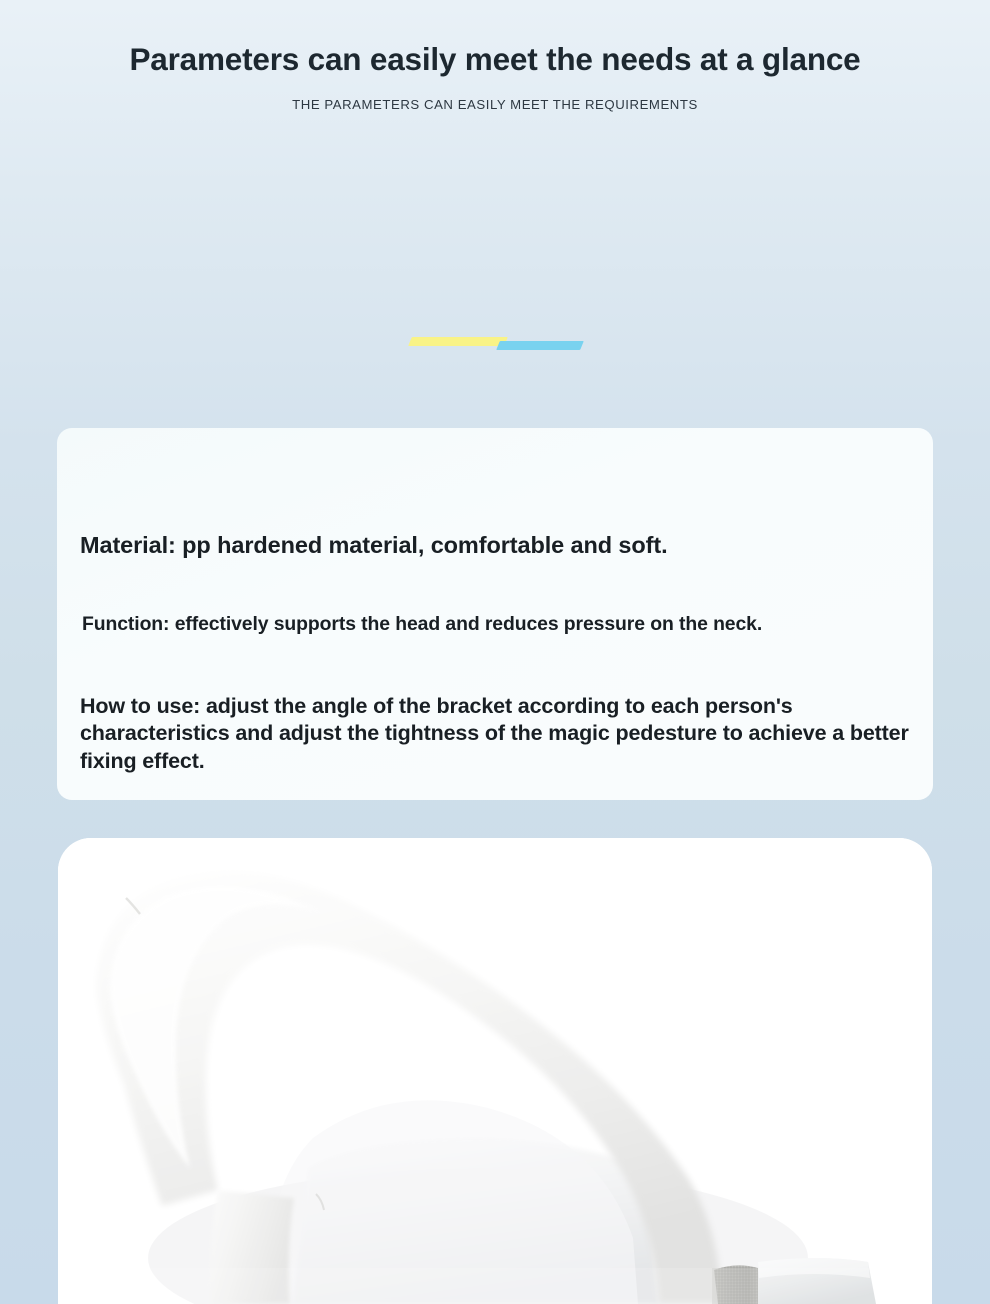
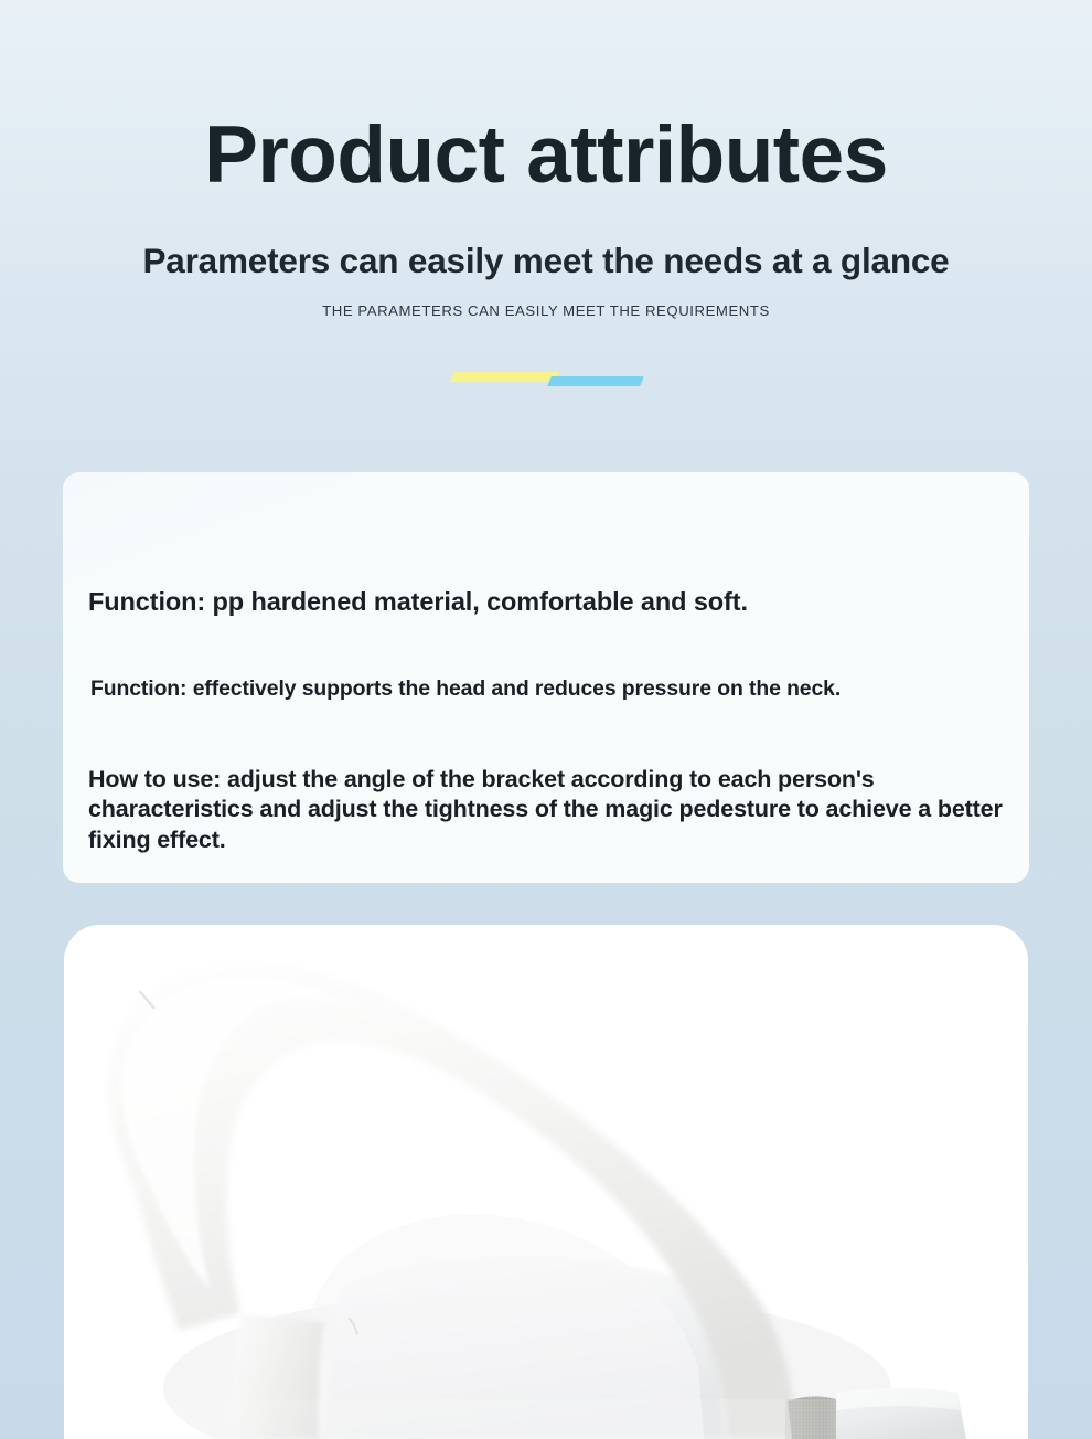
+ Product attributes
  Parameters can easily meet the needs at a glance
  THE PARAMETERS CAN EASILY MEET THE REQUIREMENTS
- Material: pp hardened material, comfortable and soft.
+ Function: pp hardened material, comfortable and soft.
  Function: effectively supports the head and reduces pressure on the neck.
  How to use: adjust the angle of the bracket according to each person's characteristics and adjust the tightness of the magic pedesture to achieve a better fixing effect.
